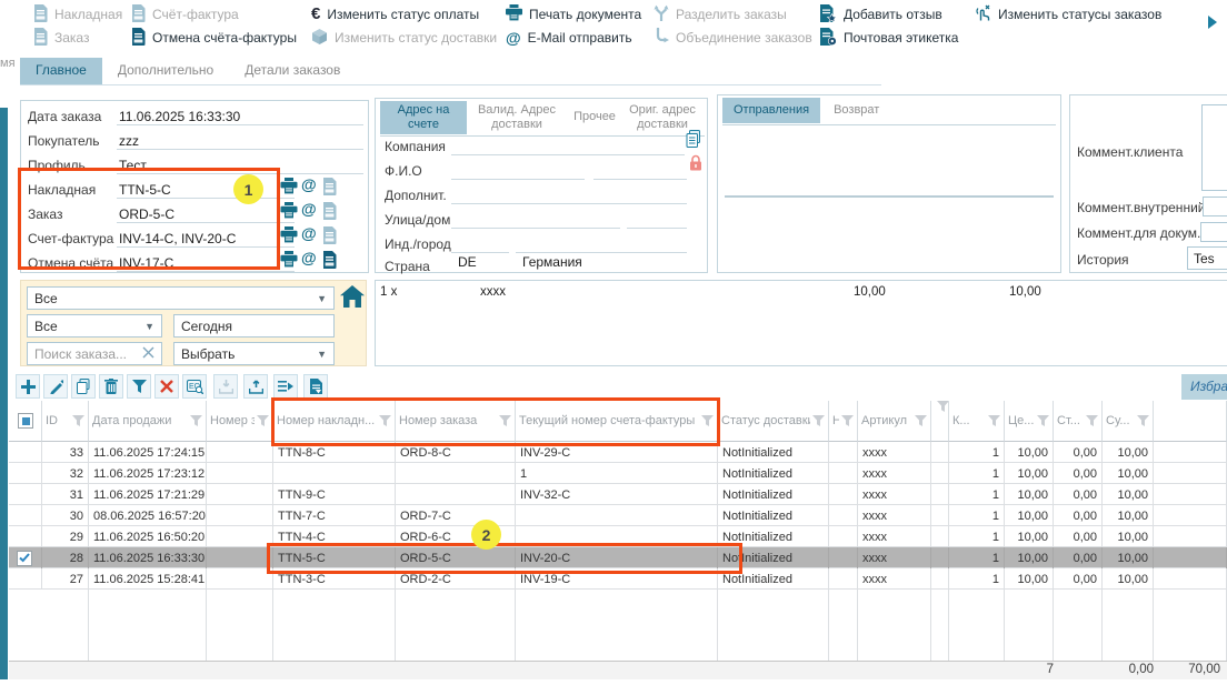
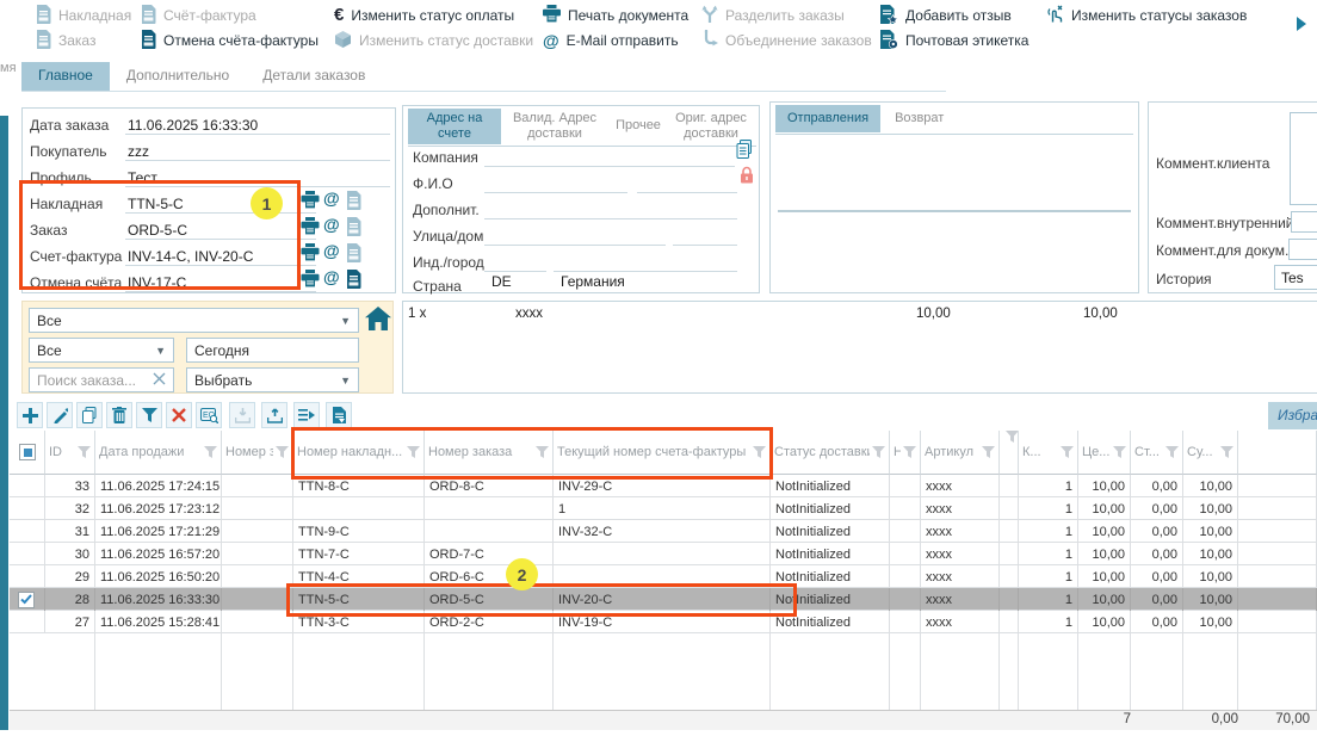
  Накладная
  Счёт-фактура
  Заказ
  Отмена счёта-фактуры
  €
  Изменить статус оплаты
  Изменить статус доставки
  Печать документа
  @
  E-Mail отправить
  Разделить заказы
  Объединение заказов
  Добавить отзыв
  Почтовая этикетка
  Изменить статусы заказов
  мя
  Главное
  Дополнительно
  Детали заказов
  Дата заказа
  11.06.2025 16:33:30
  Покупатель
  zzz
  Профиль
  Тест
  Накладная
  TTN-5-C
  Заказ
  ORD-5-C
  Счет-фактура
  INV-14-C, INV-20-C
  Отмена счёта
  INV-17-C
  @
  @
  @
  @
  Адрес на счете
  Валид. Адрес доставки
  Прочее
  Ориг. адрес доставки
  Компания
  Ф.И.О
  Дополнит.
  Улица/дом
  Инд./город
  Страна
  DE
  Германия
  Отправления
  Возврат
  Коммент.клиента
  Коммент.внутренни
  Коммент.для докум.
  История
  Tes
  Все
  ▼
  Все
  ▼
  Сегодня
  Поиск заказа...
  Выбрать
  ▼
  1 x
  xxxx
  10,00
  10,00
  Избра
  7
  0,00
  70,00
  ID
  Дата продажи
  Номер накладн...
  Номер заказа
  Текущий номер счета-фактуры
  Статус доставк
  Артикул
  К...
  Це...
  Ст...
  Су...
  33
  11.06.2025 17:24:15
  TTN-8-C
  ORD-8-C
  INV-29-C
  NotInitialized
  xxxx
  1
  10,00
  0,00
  10,00
  32
  11.06.2025 17:23:12
  1
  NotInitialized
  xxxx
  1
  10,00
  0,00
  10,00
  31
  11.06.2025 17:21:29
  TTN-9-C
  INV-32-C
  NotInitialized
  xxxx
  1
  10,00
  0,00
  10,00
  30
- 08.06.2025 16:57:20
+ 11.06.2025 16:57:20
  TTN-7-C
  ORD-7-C
  NotInitialized
  xxxx
  1
  10,00
  0,00
  10,00
  29
  11.06.2025 16:50:20
  TTN-4-C
  ORD-6-C
  NotInitialized
  xxxx
  1
  10,00
  0,00
  10,00
  28
  11.06.2025 16:33:30
  TTN-5-C
  ORD-5-C
  INV-20-C
  NotInitialized
  xxxx
  1
  10,00
  0,00
  10,00
  27
  11.06.2025 15:28:41
  TTN-3-C
  ORD-2-C
  INV-19-C
  NotInitialized
  xxxx
  1
  10,00
  0,00
  10,00
  1
  2
